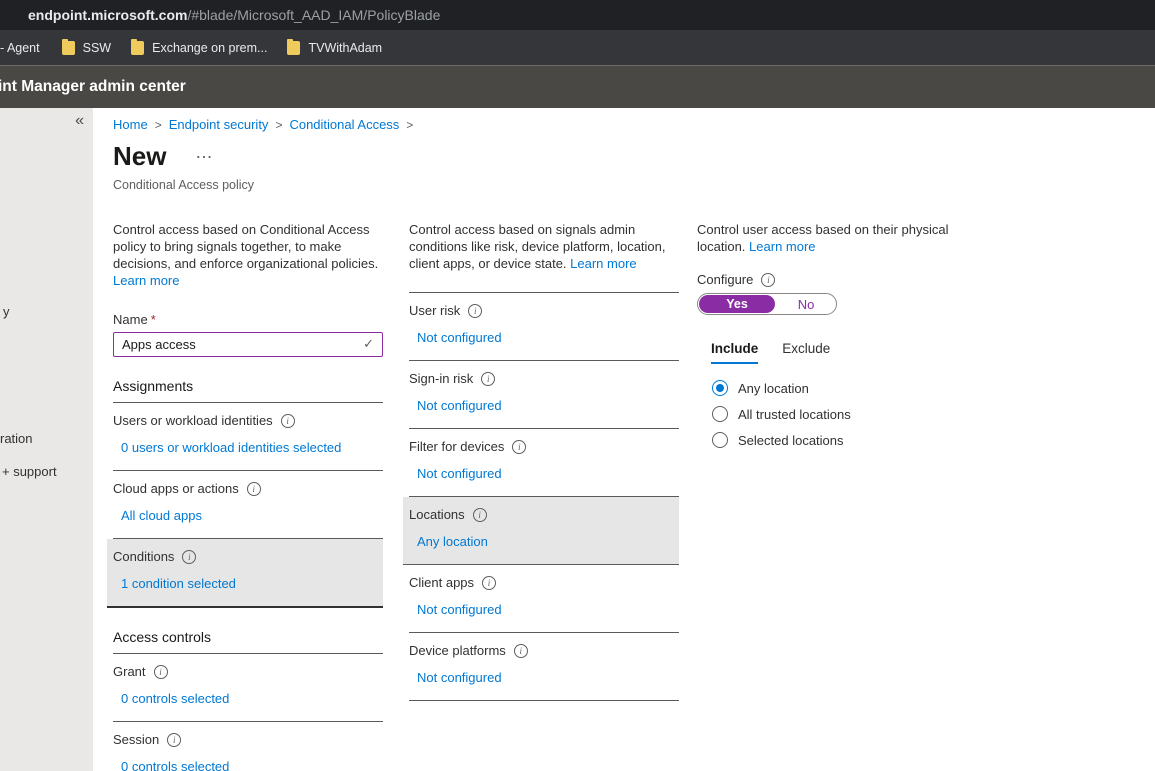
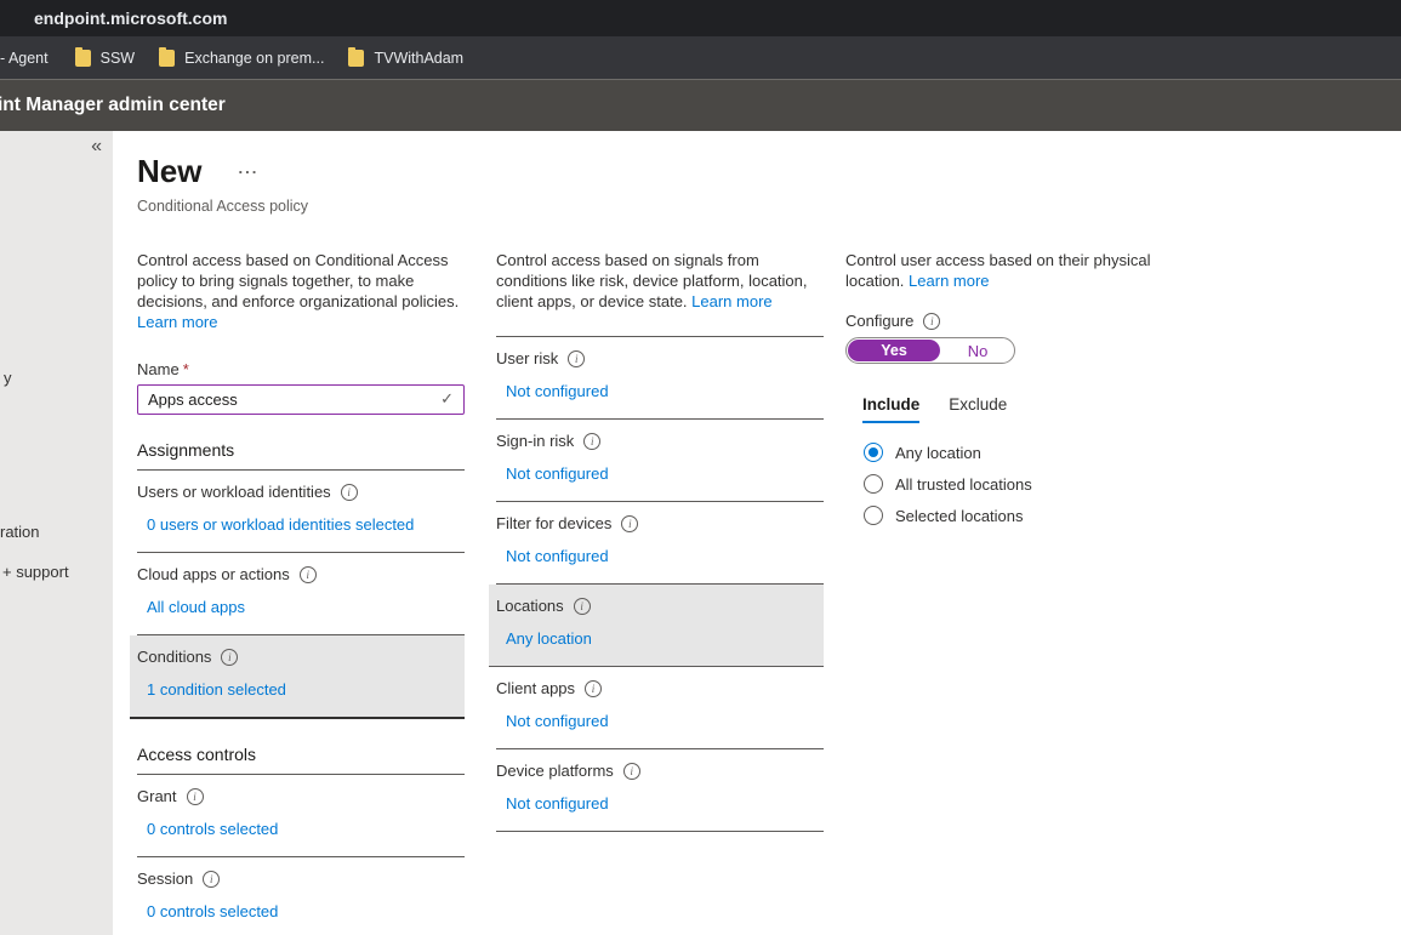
  endpoint.microsoft.com
- /#blade/Microsoft_AAD_IAM/PolicyBlade
  - Agent
  SSW
  Exchange on prem...
  TVWithAdam
  int Manager admin center
  «
  y
  ration
  + support
- Home > Endpoint security > Conditional Access >
  New
  ...
  Conditional Access policy
  Control access based on Conditional Access policy to bring signals together, to make decisions, and enforce organizational policies. Learn more
  Name *
  Apps access
  ✓
  Assignments
  Users or workload identities
  i
  0 users or workload identities selected
  Cloud apps or actions
  i
  All cloud apps
  Conditions
  i
  1 condition selected
  Access controls
  Grant
  i
  0 controls selected
  Session
  i
  0 controls selected
- Control access based on signals admin conditions like risk, device platform, location, client apps, or device state. Learn more
+ Control access based on signals from conditions like risk, device platform, location, client apps, or device state. Learn more
  User risk
  i
  Not configured
  Sign-in risk
  i
  Not configured
  Filter for devices
  i
  Not configured
  Locations
  i
  Any location
  Client apps
  i
  Not configured
  Device platforms
  i
  Not configured
  Control user access based on their physical location. Learn more
  Configure
  i
  Yes
  No
  Include
  Exclude
  Any location
  All trusted locations
  Selected locations
